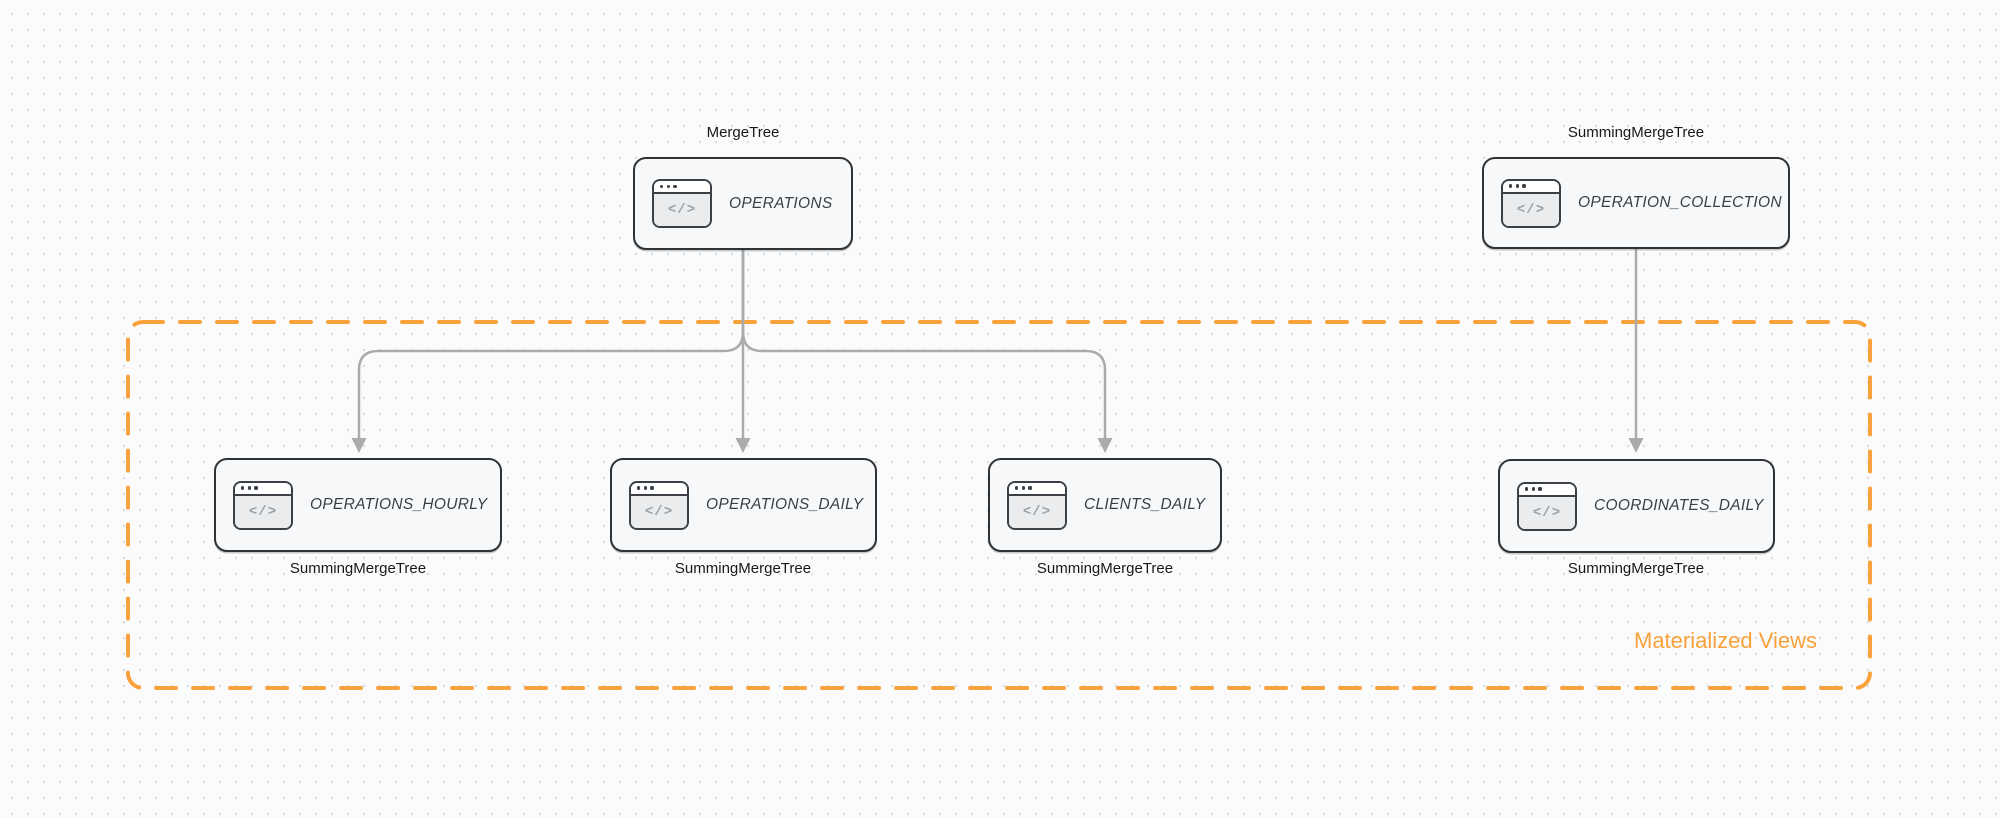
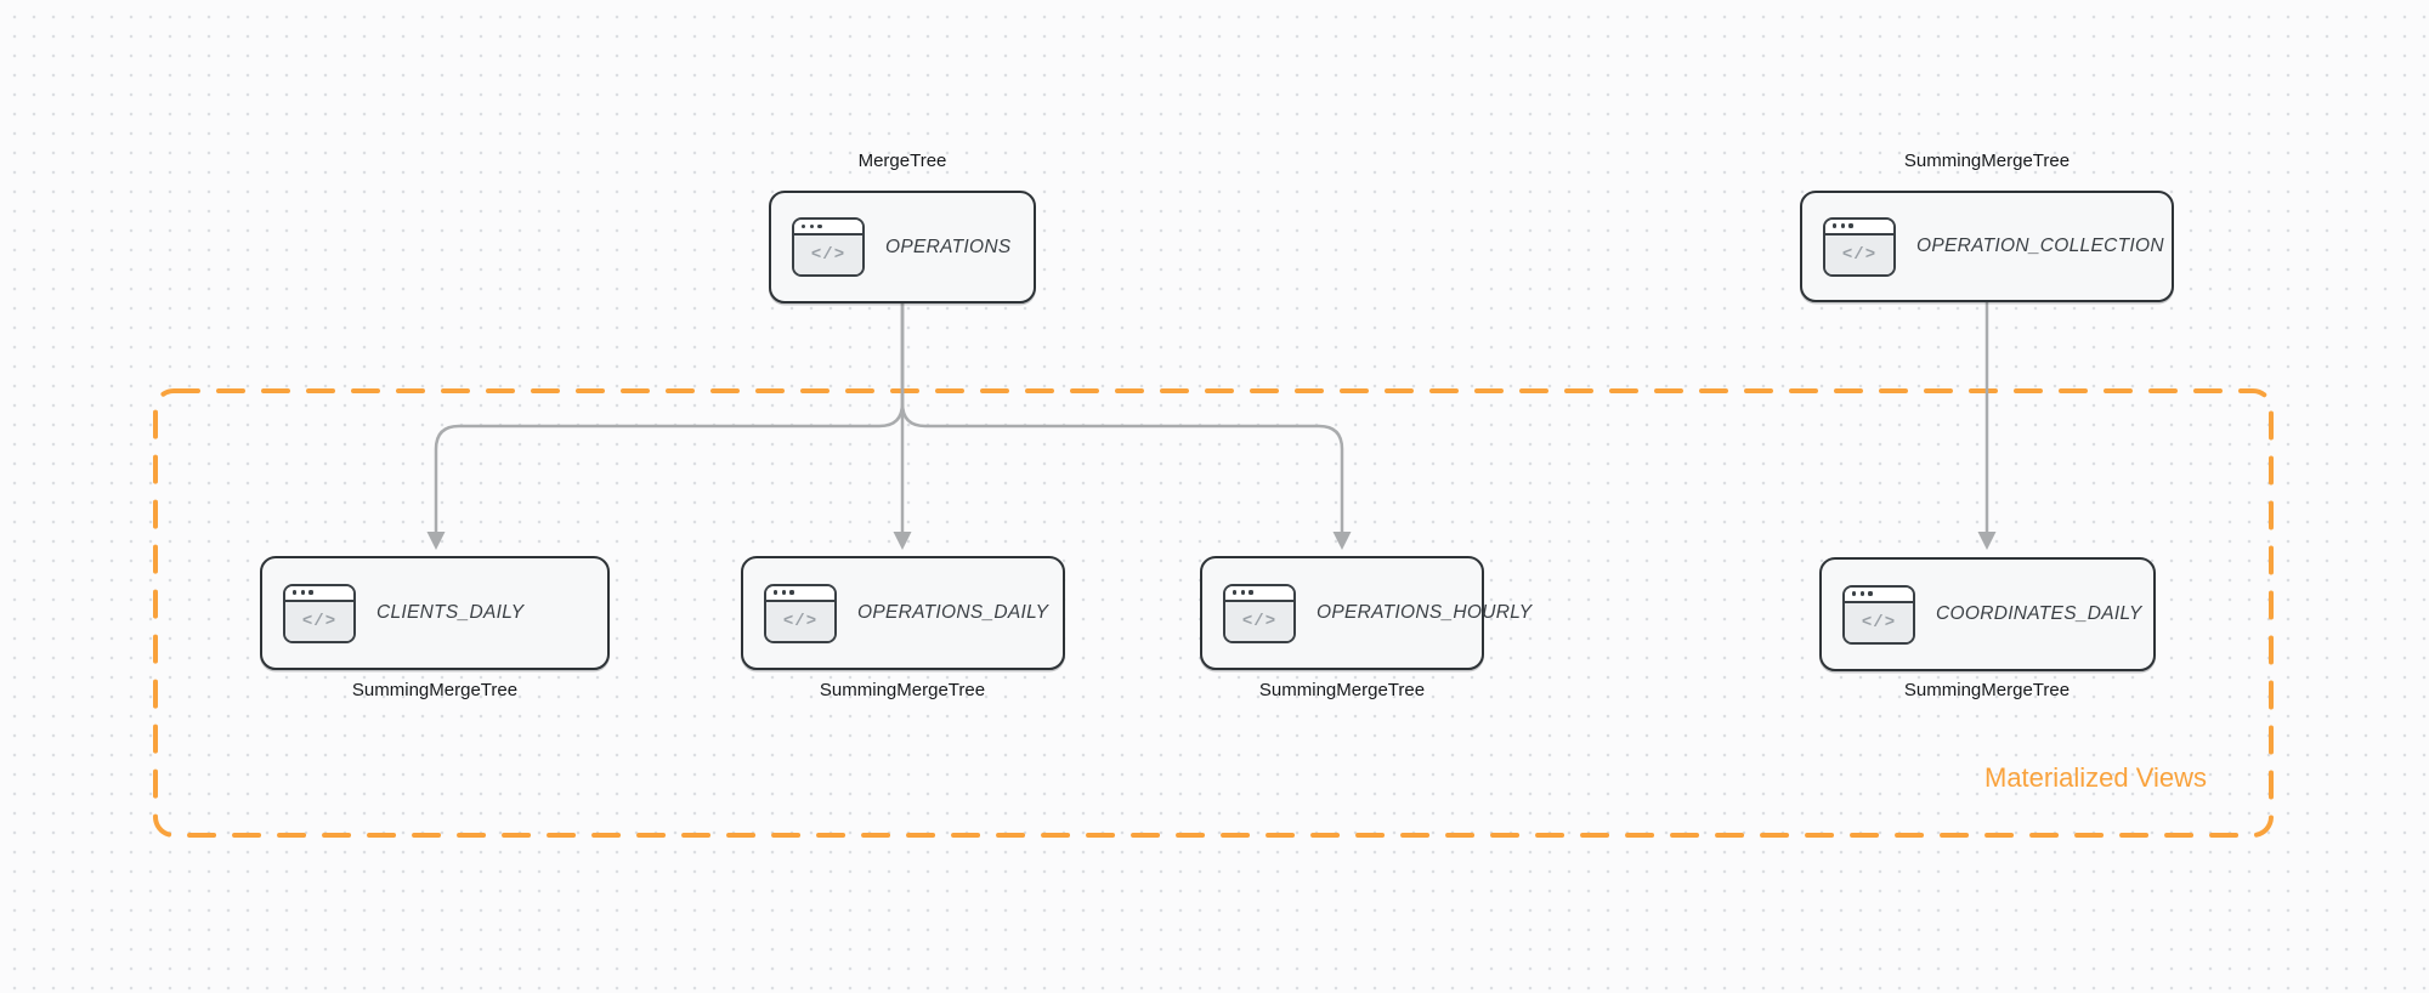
  MergeTree
  SummingMergeTree
  SummingMergeTree
  SummingMergeTree
  SummingMergeTree
  SummingMergeTree
  </>
  OPERATIONS
  </>
  OPERATION_COLLECTION
  </>
- OPERATIONS_HOURLY
+ CLIENTS_DAILY
  </>
  OPERATIONS_DAILY
  </>
- CLIENTS_DAILY
+ OPERATIONS_HOURLY
  </>
  COORDINATES_DAILY
  Materialized Views
